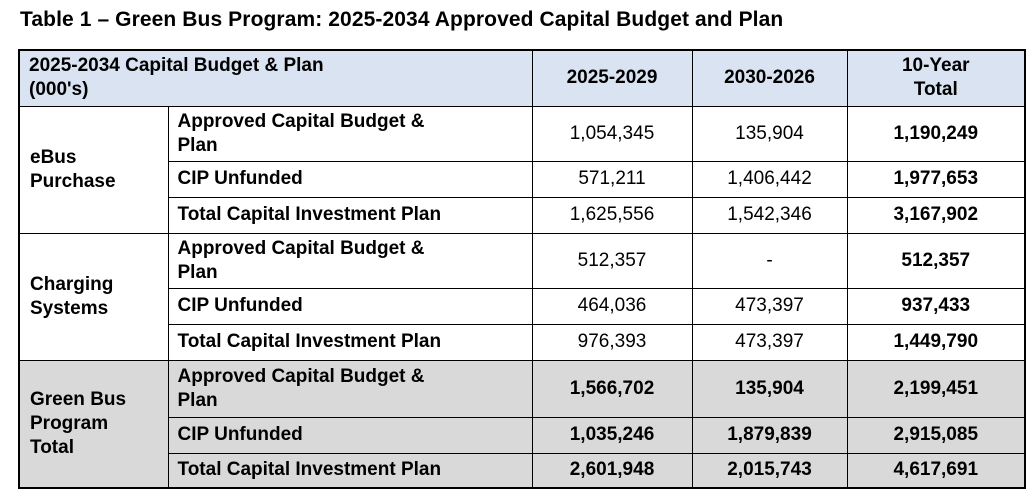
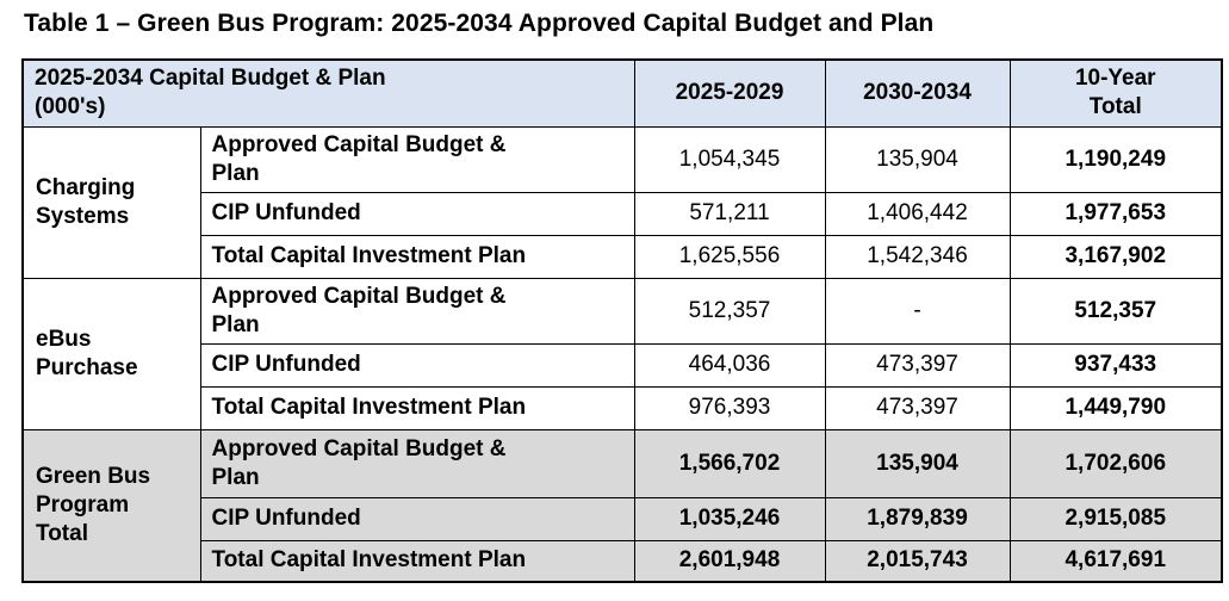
  Table 1 – Green Bus Program: 2025-2034 Approved Capital Budget and Plan
- 2025-2034 Capital Budget & Plan (000's)	2025-2029	2030-2026	10-Year Total
+ 2025-2034 Capital Budget & Plan (000's)	2025-2029	2030-2034	10-Year Total
- eBus Purchase	Approved Capital Budget & Plan	1,054,345	135,904	1,190,249
+ Charging Systems	Approved Capital Budget & Plan	1,054,345	135,904	1,190,249
  CIP Unfunded	571,211	1,406,442	1,977,653
  Total Capital Investment Plan	1,625,556	1,542,346	3,167,902
- Charging Systems	Approved Capital Budget & Plan	512,357	-	512,357
+ eBus Purchase	Approved Capital Budget & Plan	512,357	-	512,357
  CIP Unfunded	464,036	473,397	937,433
  Total Capital Investment Plan	976,393	473,397	1,449,790
- Green Bus Program Total	Approved Capital Budget & Plan	1,566,702	135,904	2,199,451
+ Green Bus Program Total	Approved Capital Budget & Plan	1,566,702	135,904	1,702,606
  CIP Unfunded	1,035,246	1,879,839	2,915,085
  Total Capital Investment Plan	2,601,948	2,015,743	4,617,691
